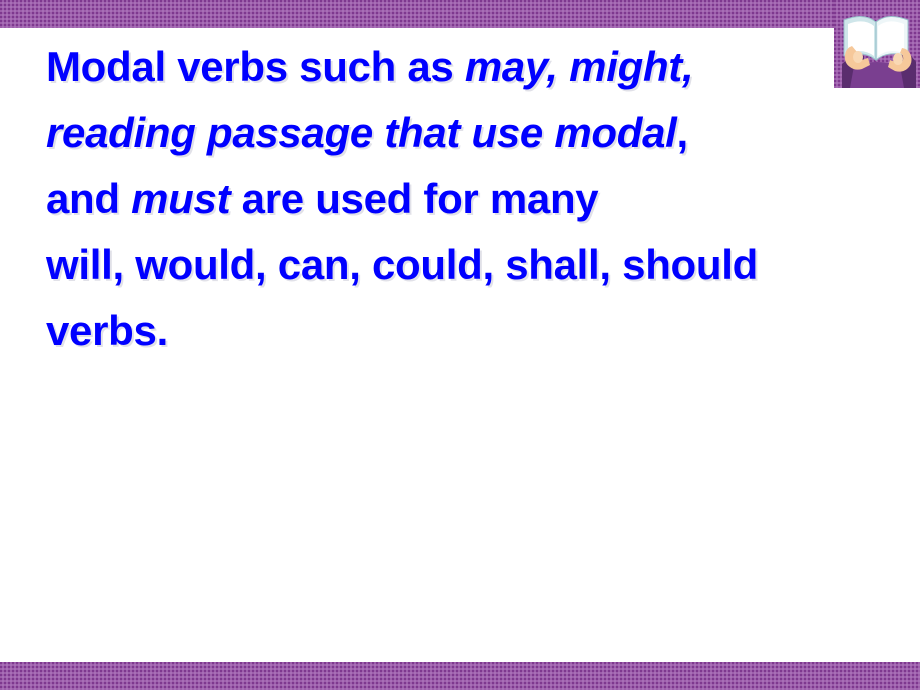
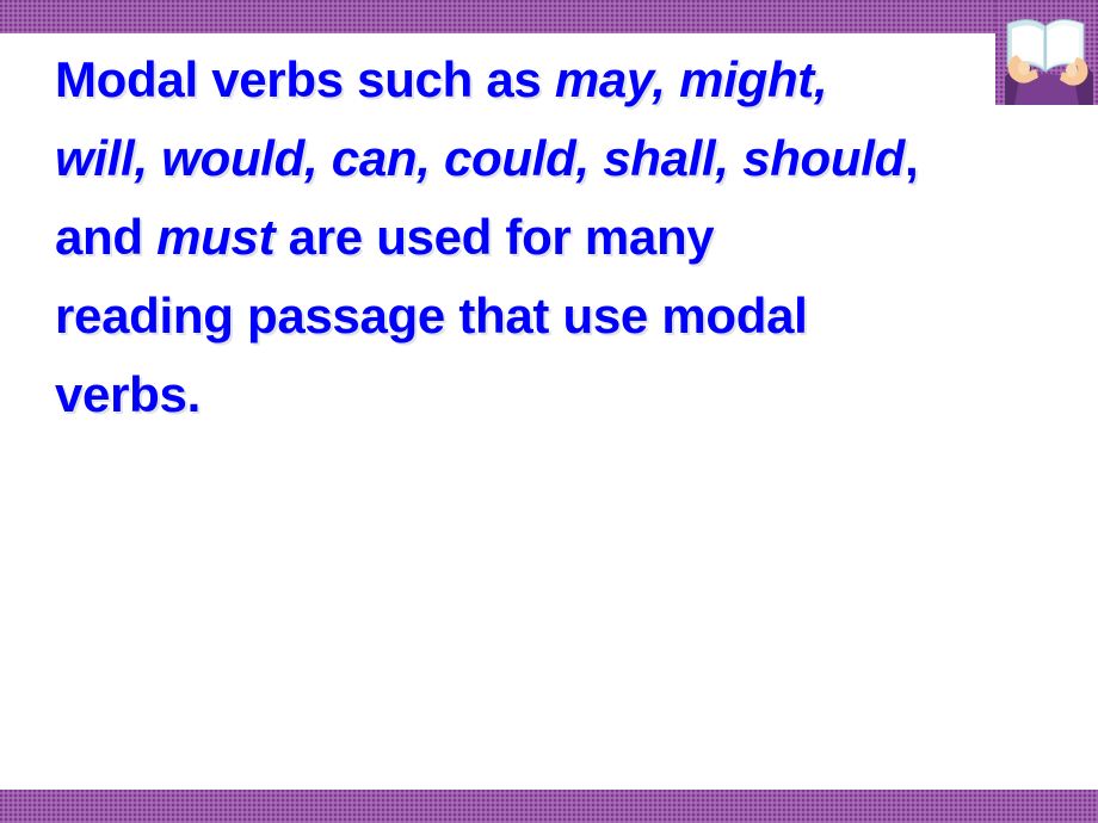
  Modal verbs such as may, might,
- reading passage that use modal,
+ will, would, can, could, shall, should,
  and must are used for many
- will, would, can, could, shall, should
+ reading passage that use modal
  verbs.
